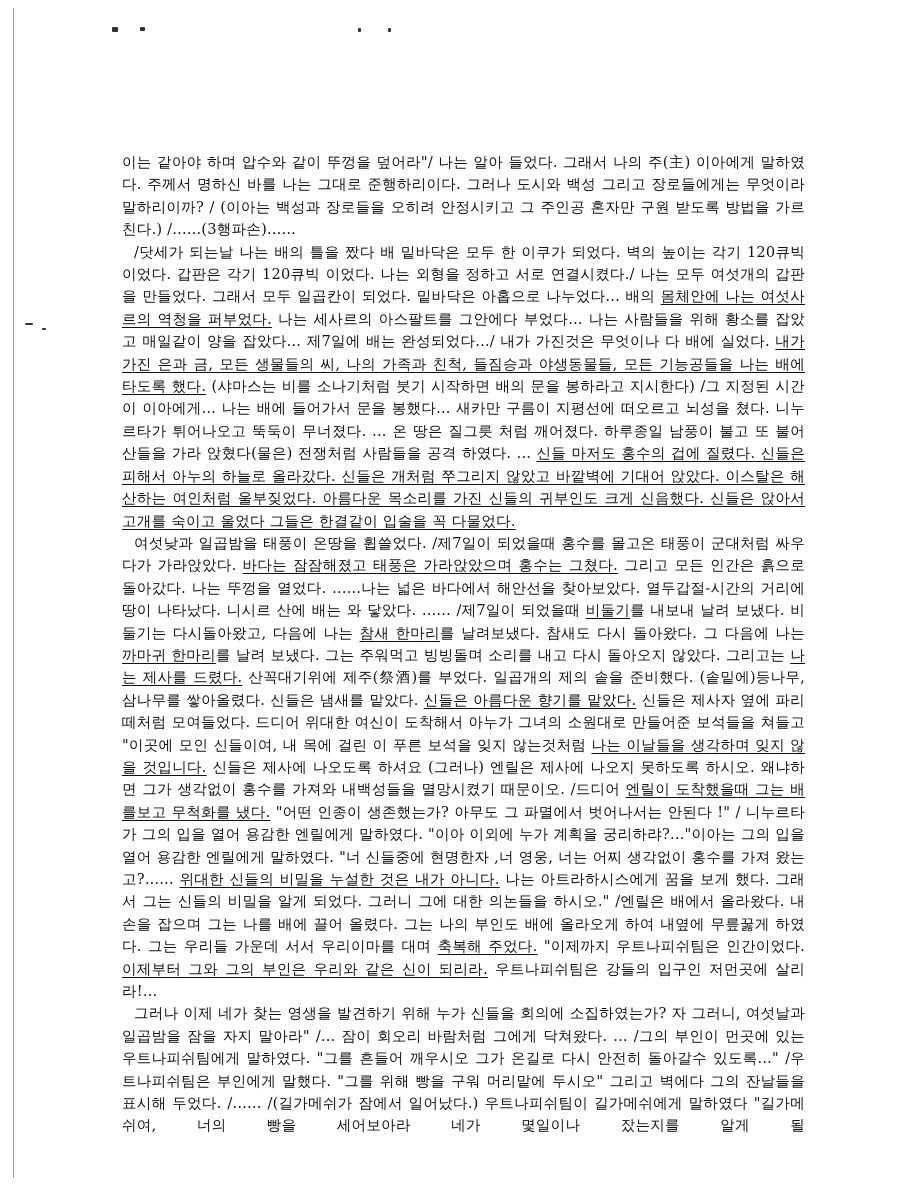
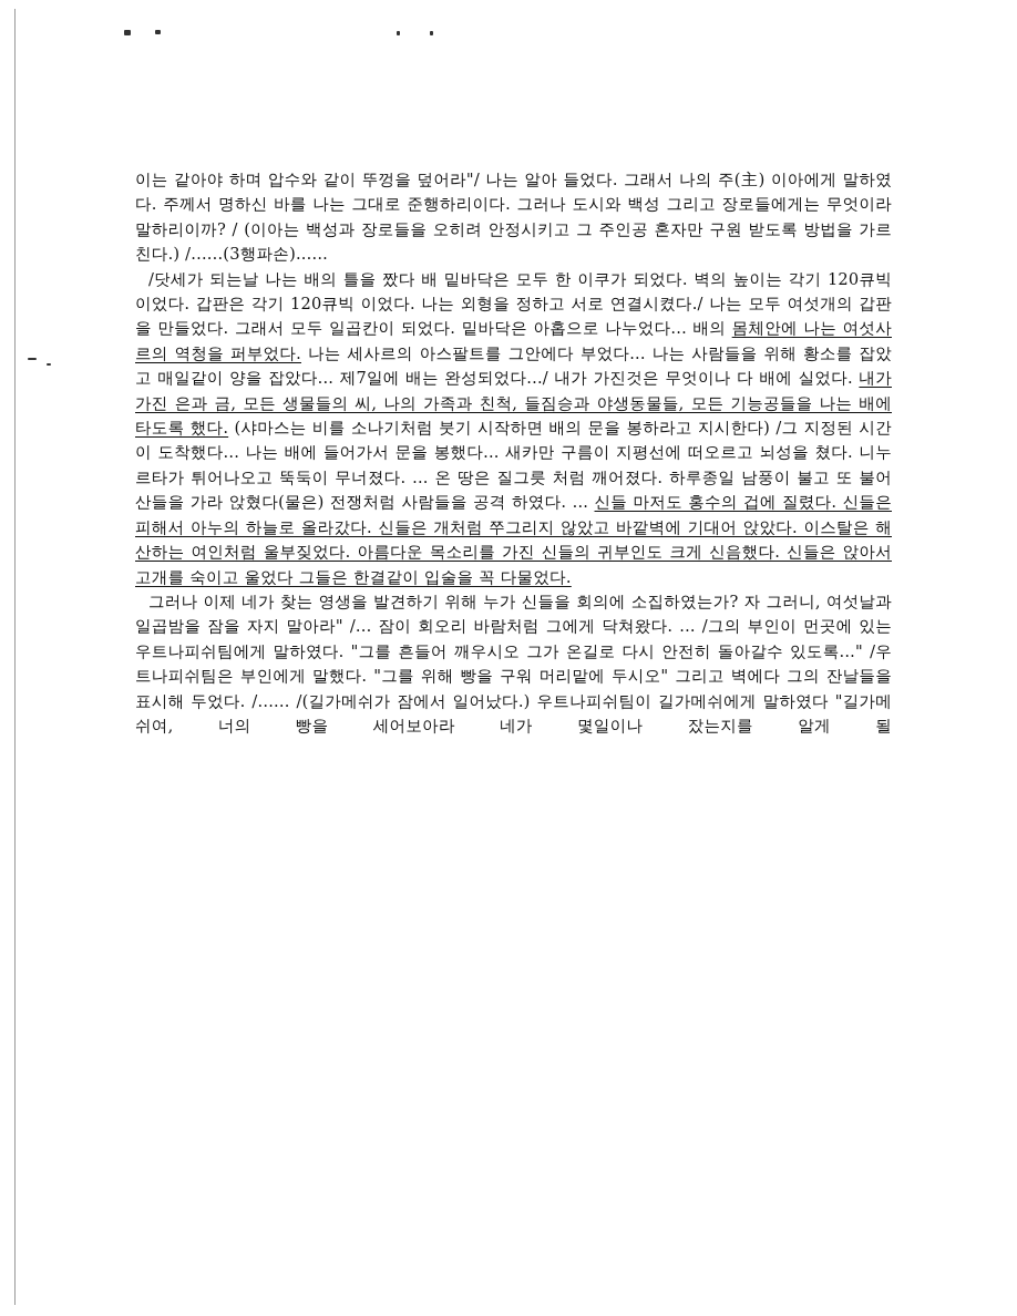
  이는 같아야 하며 압수와 같이 뚜껑을 덮어라"/ 나는 알아 들었다. 그래서 나의 주(主) 이아에게 말하였다. 주께서 명하신 바를 나는 그대로 준행하리이다. 그러나 도시와 백성 그리고 장로들에게는 무엇이라 말하리이까? / (이아는 백성과 장로들을 오히려 안정시키고 그 주인공 혼자만 구원 받도록 방법을 가르친다.) /......(3행파손)......
- /닷세가 되는날 나는 배의 틀을 짰다 배 밑바닥은 모두 한 이쿠가 되었다. 벽의 높이는 각기 120큐빅 이었다. 갑판은 각기 120큐빅 이었다. 나는 외형을 정하고 서로 연결시켰다./ 나는 모두 여섯개의 갑판을 만들었다. 그래서 모두 일곱칸이 되었다. 밑바닥은 아홉으로 나누었다... 배의 몸체안에 나는 여섯사르의 역청을 퍼부었다. 나는 세사르의 아스팔트를 그안에다 부었다... 나는 사람들을 위해 황소를 잡았고 매일같이 양을 잡았다... 제7일에 배는 완성되었다.../ 내가 가진것은 무엇이나 다 배에 실었다. 내가 가진 은과 금, 모든 생물들의 씨, 나의 가족과 친척, 들짐승과 야생동물들, 모든 기능공들을 나는 배에 타도록 했다. (샤마스는 비를 소나기처럼 붓기 시작하면 배의 문을 봉하라고 지시한다) /그 지정된 시간이 이아에게... 나는 배에 들어가서 문을 봉했다... 새카만 구름이 지평선에 떠오르고 뇌성을 쳤다. 니누르타가 튀어나오고 뚝둑이 무너졌다. ... 온 땅은 질그릇 처럼 깨어졌다. 하루종일 남풍이 불고 또 불어 산들을 가라 앉혔다(물은) 전쟁처럼 사람들을 공격 하였다. ... 신들 마저도 홍수의 겁에 질렸다. 신들은 피해서 아누의 하늘로 올라갔다. 신들은 개처럼 쭈그리지 않았고 바깥벽에 기대어 앉았다. 이스탈은 해산하는 여인처럼 울부짖었다. 아름다운 목소리를 가진 신들의 귀부인도 크게 신음했다. 신들은 앉아서 고개를 숙이고 울었다 그들은 한결같이 입술을 꼭 다물었다.
+ /닷세가 되는날 나는 배의 틀을 짰다 배 밑바닥은 모두 한 이쿠가 되었다. 벽의 높이는 각기 120큐빅 이었다. 갑판은 각기 120큐빅 이었다. 나는 외형을 정하고 서로 연결시켰다./ 나는 모두 여섯개의 갑판을 만들었다. 그래서 모두 일곱칸이 되었다. 밑바닥은 아홉으로 나누었다... 배의 몸체안에 나는 여섯사르의 역청을 퍼부었다. 나는 세사르의 아스팔트를 그안에다 부었다... 나는 사람들을 위해 황소를 잡았고 매일같이 양을 잡았다... 제7일에 배는 완성되었다.../ 내가 가진것은 무엇이나 다 배에 실었다. 내가 가진 은과 금, 모든 생물들의 씨, 나의 가족과 친척, 들짐승과 야생동물들, 모든 기능공들을 나는 배에 타도록 했다. (샤마스는 비를 소나기처럼 붓기 시작하면 배의 문을 봉하라고 지시한다) /그 지정된 시간이 도착했다... 나는 배에 들어가서 문을 봉했다... 새카만 구름이 지평선에 떠오르고 뇌성을 쳤다. 니누르타가 튀어나오고 뚝둑이 무너졌다. ... 온 땅은 질그릇 처럼 깨어졌다. 하루종일 남풍이 불고 또 불어 산들을 가라 앉혔다(물은) 전쟁처럼 사람들을 공격 하였다. ... 신들 마저도 홍수의 겁에 질렸다. 신들은 피해서 아누의 하늘로 올라갔다. 신들은 개처럼 쭈그리지 않았고 바깥벽에 기대어 앉았다. 이스탈은 해산하는 여인처럼 울부짖었다. 아름다운 목소리를 가진 신들의 귀부인도 크게 신음했다. 신들은 앉아서 고개를 숙이고 울었다 그들은 한결같이 입술을 꼭 다물었다.
- 여섯낮과 일곱밤을 태풍이 온땅을 휩쓸었다. /제7일이 되었을때 홍수를 몰고온 태풍이 군대처럼 싸우다가 가라앉았다. 바다는 잠잠해졌고 태풍은 가라앉았으며 홍수는 그쳤다. 그리고 모든 인간은 흙으로 돌아갔다. 나는 뚜껑을 열었다. ......나는 넓은 바다에서 해안선을 찾아보았다. 열두갑절-시간의 거리에 땅이 나타났다. 니시르 산에 배는 와 닿았다. ...... /제7일이 되었을때 비둘기를 내보내 날려 보냈다. 비둘기는 다시돌아왔고, 다음에 나는 참새 한마리를 날려보냈다. 참새도 다시 돌아왔다. 그 다음에 나는 까마귀 한마리를 날려 보냈다. 그는 주워먹고 빙빙돌며 소리를 내고 다시 돌아오지 않았다. 그리고는 나는 제사를 드렸다. 산꼭대기위에 제주(祭酒)를 부었다. 일곱개의 제의 솥을 준비했다. (솥밑에)등나무, 삼나무를 쌓아올렸다. 신들은 냄새를 맡았다. 신들은 아름다운 향기를 맡았다. 신들은 제사자 옆에 파리떼처럼 모여들었다. 드디어 위대한 여신이 도착해서 아누가 그녀의 소원대로 만들어준 보석들을 쳐들고 "이곳에 모인 신들이여, 내 목에 걸린 이 푸른 보석을 잊지 않는것처럼 나는 이날들을 생각하며 잊지 않을 것입니다. 신들은 제사에 나오도록 하셔요 (그러나) 엔릴은 제사에 나오지 못하도록 하시오. 왜냐하면 그가 생각없이 홍수를 가져와 내백성들을 멸망시켰기 때문이오. /드디어 엔릴이 도착했을때 그는 배를보고 무척화를 냈다. "어떤 인종이 생존했는가? 아무도 그 파멸에서 벗어나서는 안된다 !" / 니누르타가 그의 입을 열어 용감한 엔릴에게 말하였다. "이아 이외에 누가 계획을 궁리하랴?..."이아는 그의 입을 열어 용감한 엔릴에게 말하였다. "너 신들중에 현명한자 ,너 영웅, 너는 어찌 생각없이 홍수를 가져 왔는고?...... 위대한 신들의 비밀을 누설한 것은 내가 아니다. 나는 아트라하시스에게 꿈을 보게 했다. 그래서 그는 신들의 비밀을 알게 되었다. 그러니 그에 대한 의논들을 하시오." /엔릴은 배에서 올라왔다. 내 손을 잡으며 그는 나를 배에 끌어 올렸다. 그는 나의 부인도 배에 올라오게 하여 내옆에 무릎꿇게 하였다. 그는 우리들 가운데 서서 우리이마를 대며 축복해 주었다. "이제까지 우트나피쉬팀은 인간이었다. 이제부터 그와 그의 부인은 우리와 같은 신이 되리라. 우트나피쉬팀은 강들의 입구인 저먼곳에 살리라!...
  그러나 이제 네가 찾는 영생을 발견하기 위해 누가 신들을 회의에 소집하였는가? 자 그러니, 여섯날과 일곱밤을 잠을 자지 말아라" /... 잠이 회오리 바람처럼 그에게 닥쳐왔다. ... /그의 부인이 먼곳에 있는 우트나피쉬팀에게 말하였다. "그를 흔들어 깨우시오 그가 온길로 다시 안전히 돌아갈수 있도록..." /우트나피쉬팀은 부인에게 말했다. "그를 위해 빵을 구워 머리맡에 두시오" 그리고 벽에다 그의 잔날들을 표시해 두었다. /...... /(길가메쉬가 잠에서 일어났다.) 우트나피쉬팀이 길가메쉬에게 말하였다 "길가메쉬여, 너의 빵을 세어보아라 네가 몇일이나 잤는지를 알게 될
